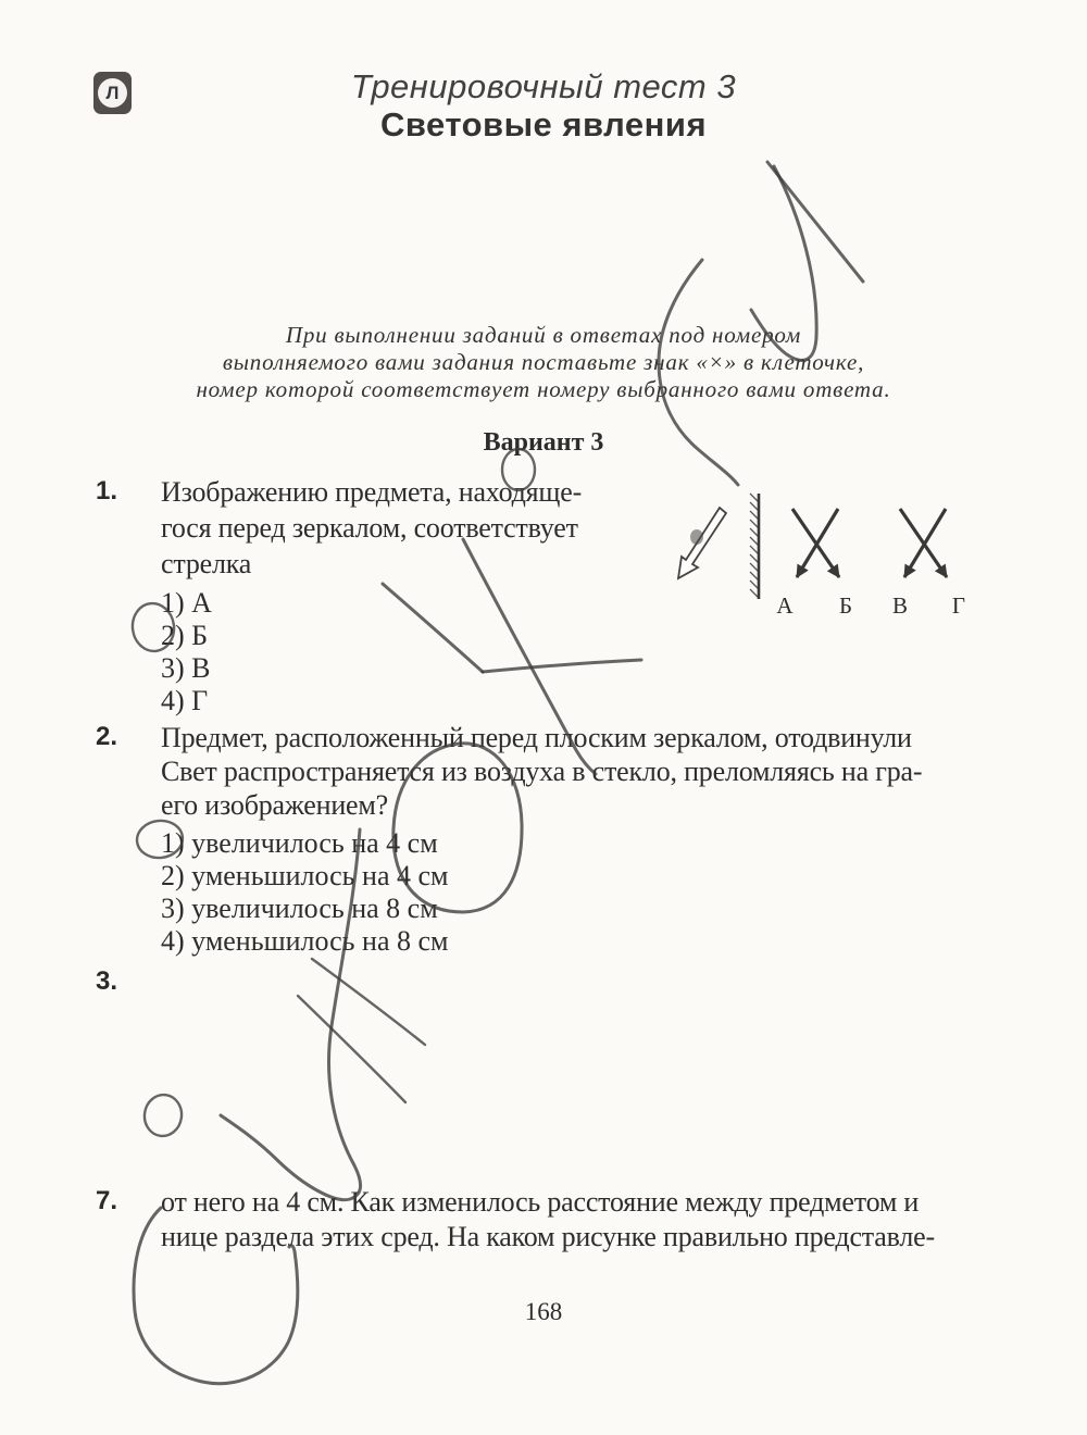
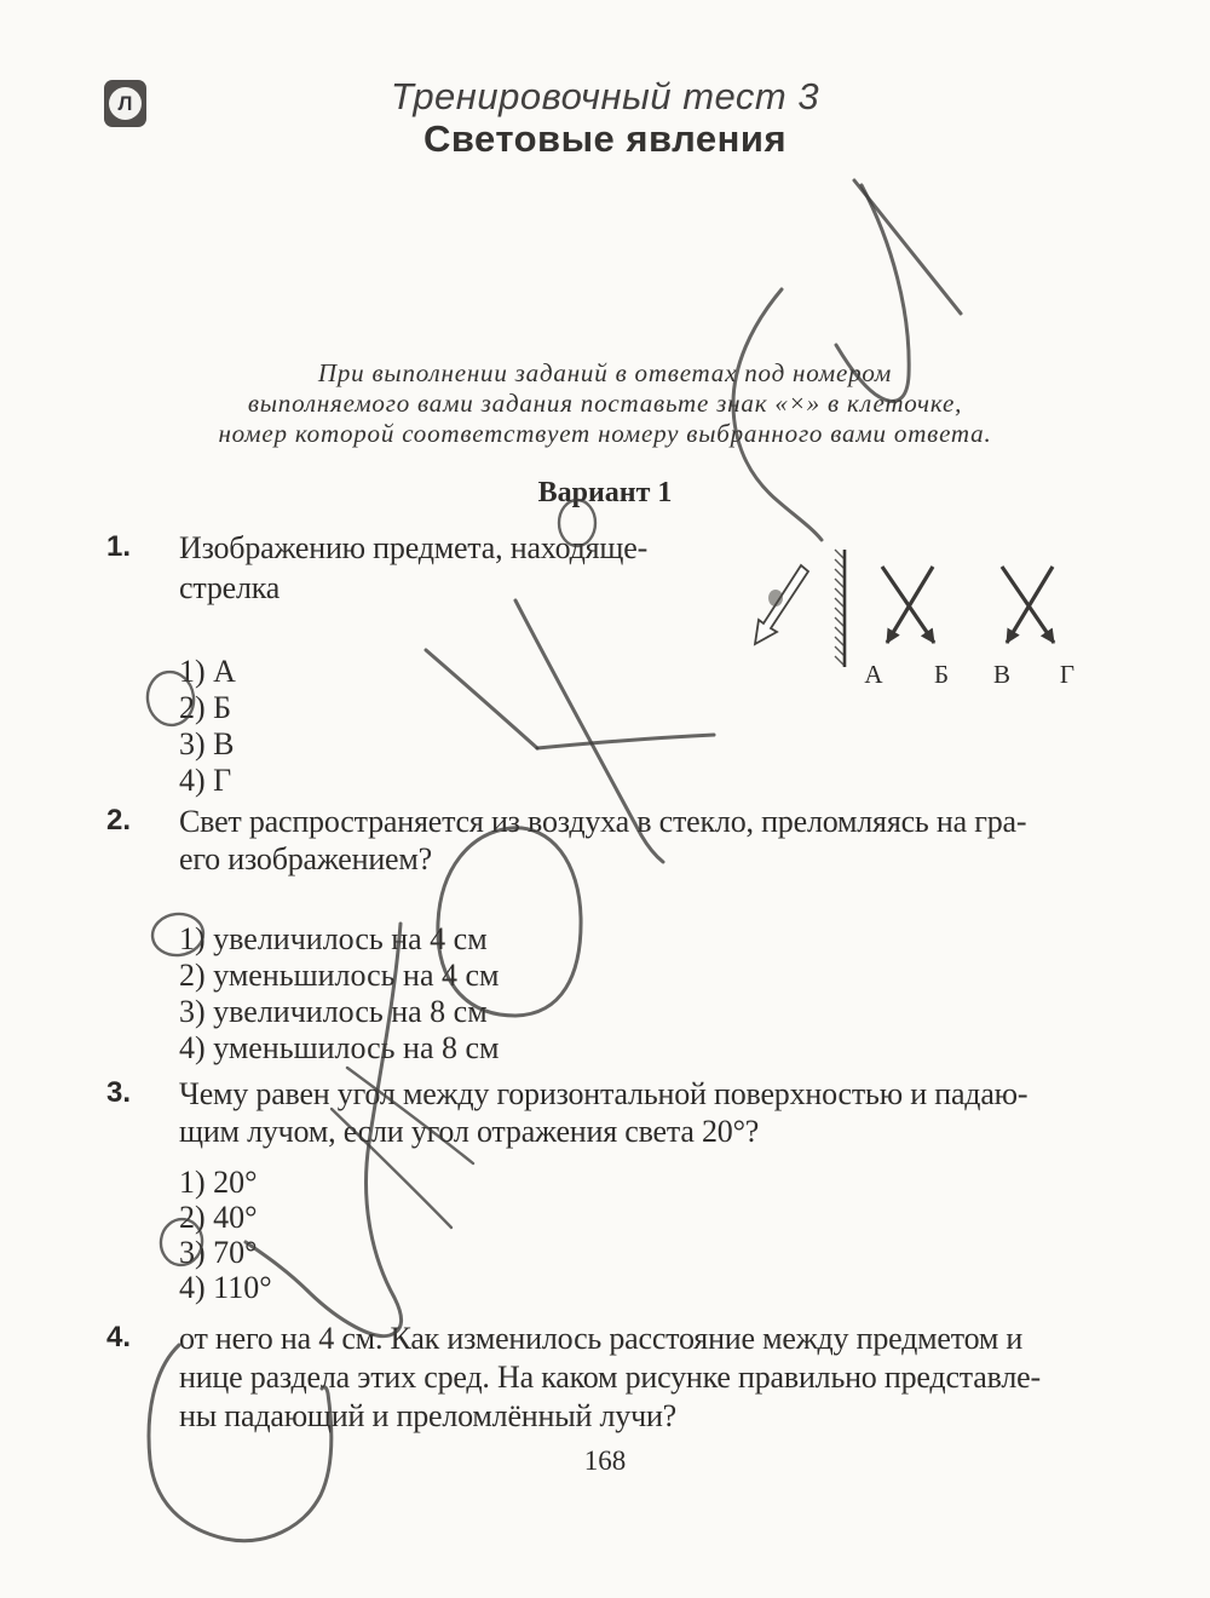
  Л
  Тренировочный тест 3
  Световые явления
  При выполнении заданий в ответах под номером
  выполняемого вами задания поставьте знак «×» в клеточке,
  номер которой соответствует номеру выбранного вами ответа.
- Вариант 3
+ Вариант 1
  1.
  Изображению предмета, находяще-
- гося перед зеркалом, соответствует
  стрелка
  1) А
  2) Б
  3) В
  4) Г
  А
  Б
  В
  Г
  2.
- Предмет, расположенный перед плоским зеркалом, отодвинули
  Свет распространяется из воздуха в стекло, преломляясь на гра-
  его изображением?
  1) увеличилось на 4 см
  2) уменьшилось на 4 см
  3) увеличилось на 8 см
  4) уменьшилось на 8 см
  3.
+ Чему равен угол между горизонтальной поверхностью и падаю-
+ щим лучом, если угол отражения света 20°?
+ 1) 20°
+ 2) 40°
+ 3) 70°
+ 4) 110°
- 7.
+ 4.
  от него на 4 см. Как изменилось расстояние между предметом и
  нице раздела этих сред. На каком рисунке правильно представле-
+ ны падающий и преломлённый лучи?
  168
